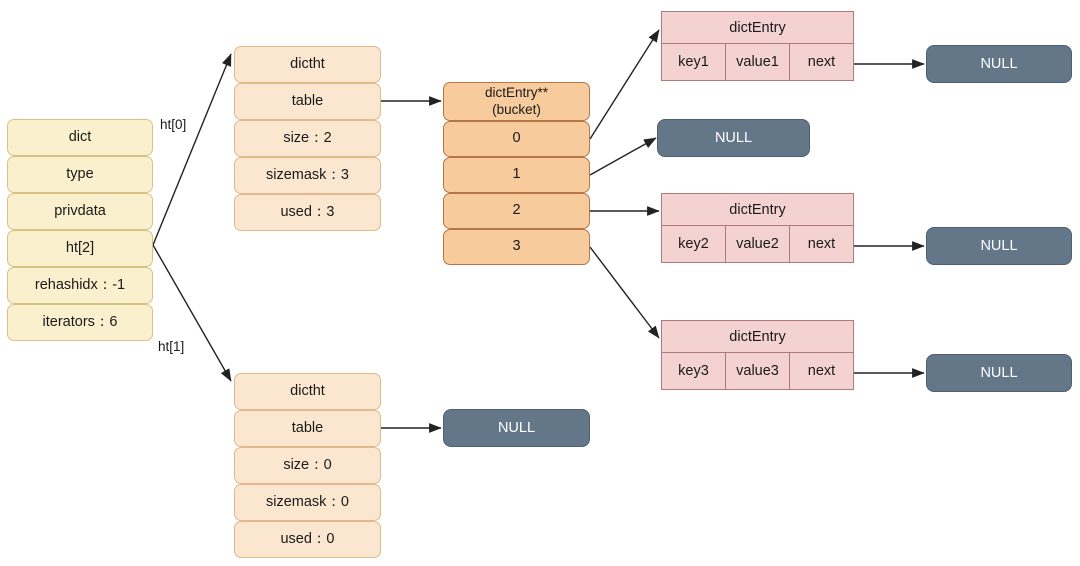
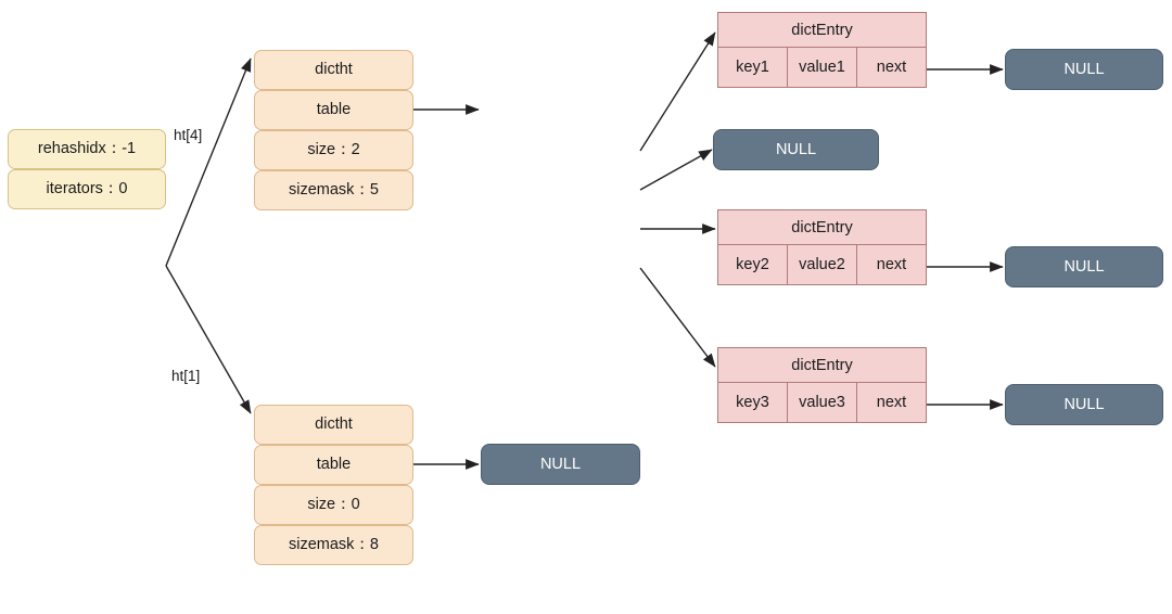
- dict
- type
- privdata
- ht[2]
  rehashidx：-1
- iterators：6
+ iterators：0
- ht[0]
+ ht[4]
  ht[1]
  dictht
  table
  size：2
- sizemask：3
+ sizemask：5
- used：3
  dictht
  table
  size：0
- sizemask：0
+ sizemask：8
- used：0
- dictEntry**
- (bucket)
- 0
- 1
- 2
- 3
  dictEntry
  key1
  value1
  next
  dictEntry
  key2
  value2
  next
  dictEntry
  key3
  value3
  next
  NULL
  NULL
  NULL
  NULL
  NULL
